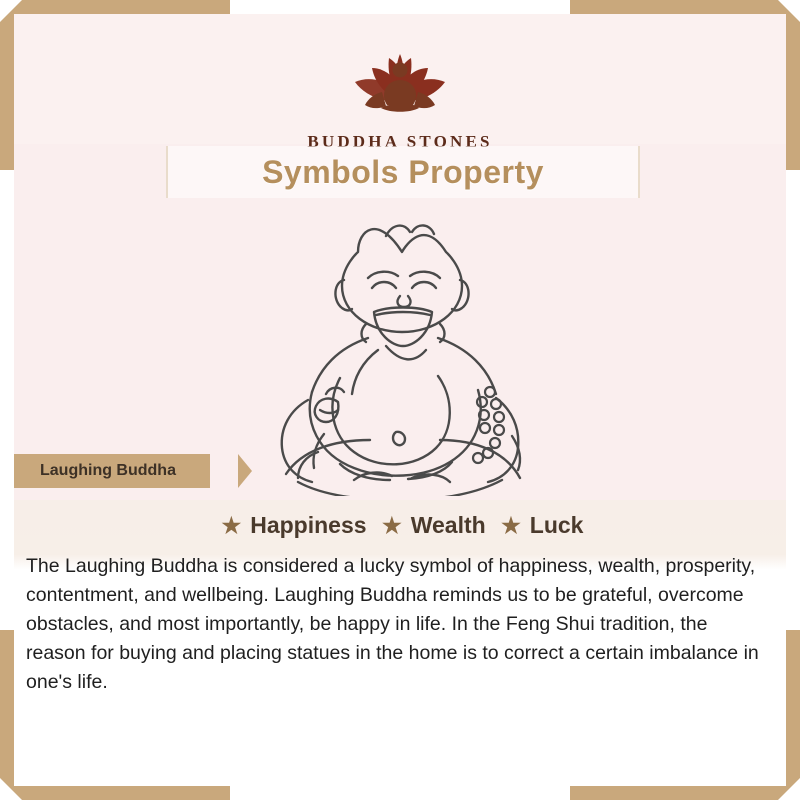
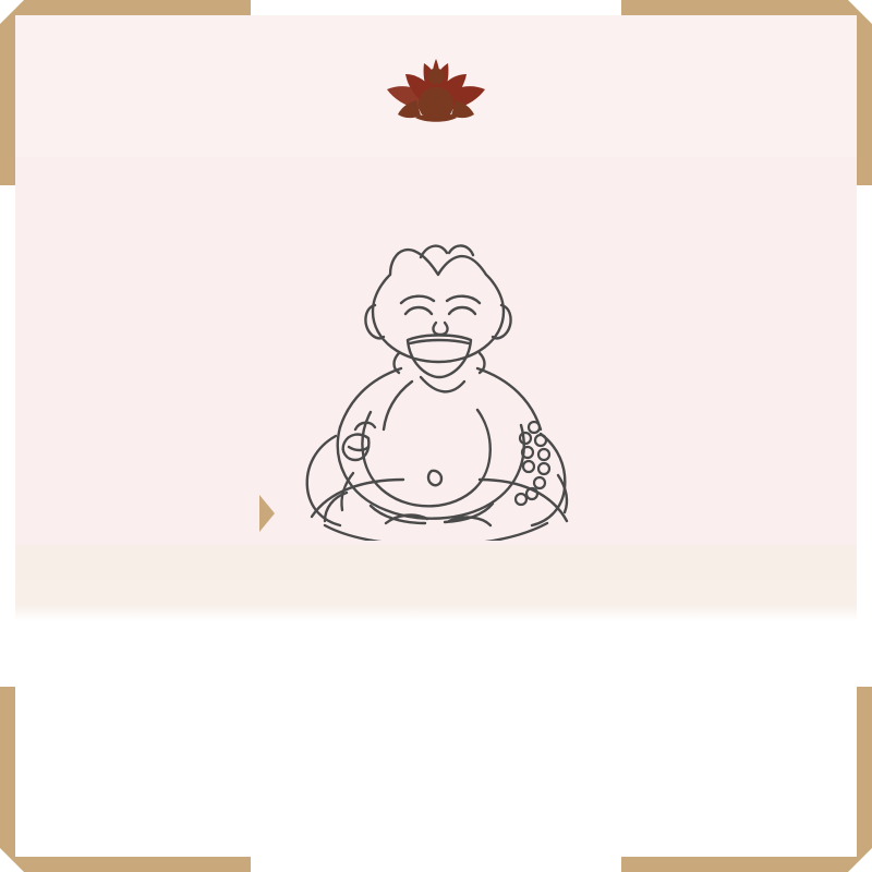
- BUDDHA STONES
- Symbols Property
- Laughing Buddha
- ★ Happiness ★ Wealth ★ Luck
- The Laughing Buddha is considered a lucky symbol of happiness, wealth, prosperity, contentment, and wellbeing. Laughing Buddha reminds us to be grateful, overcome obstacles, and most importantly, be happy in life. In the Feng Shui tradition, the reason for buying and placing statues in the home is to correct a certain imbalance in one's life.
